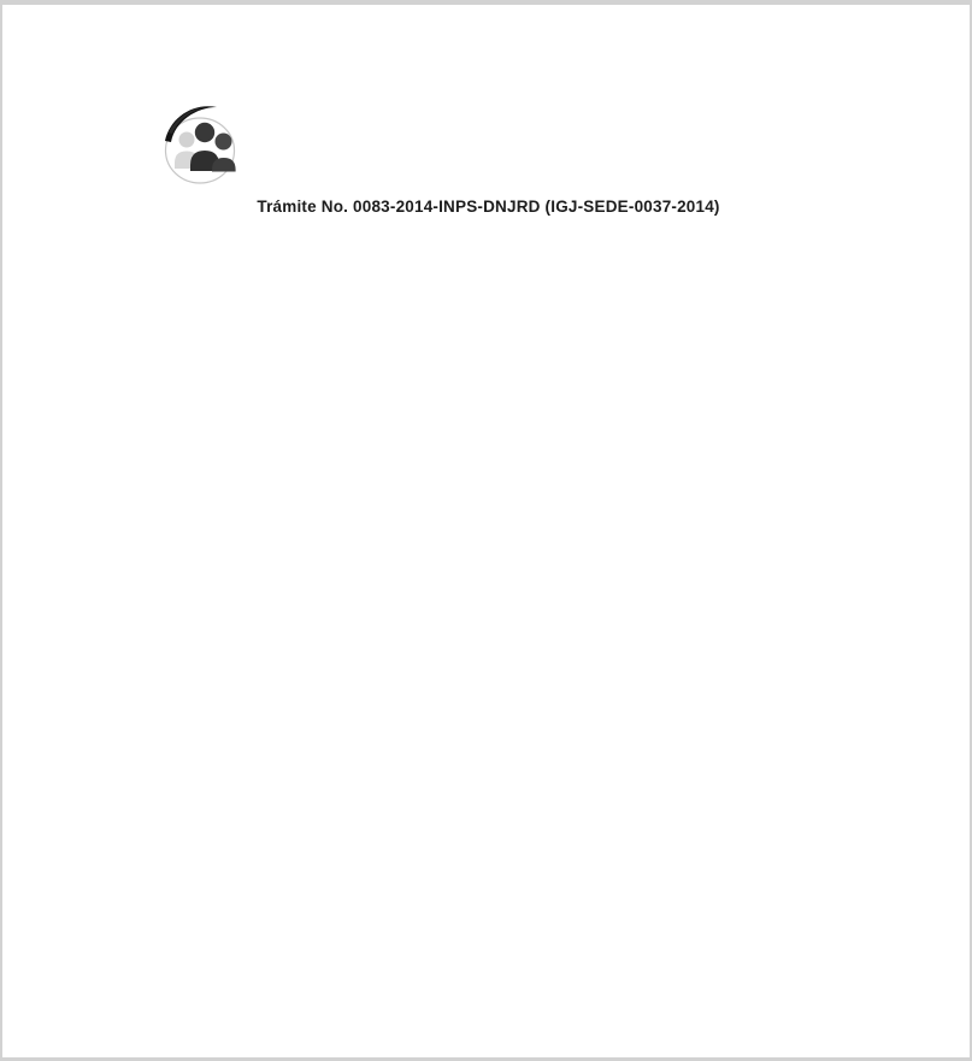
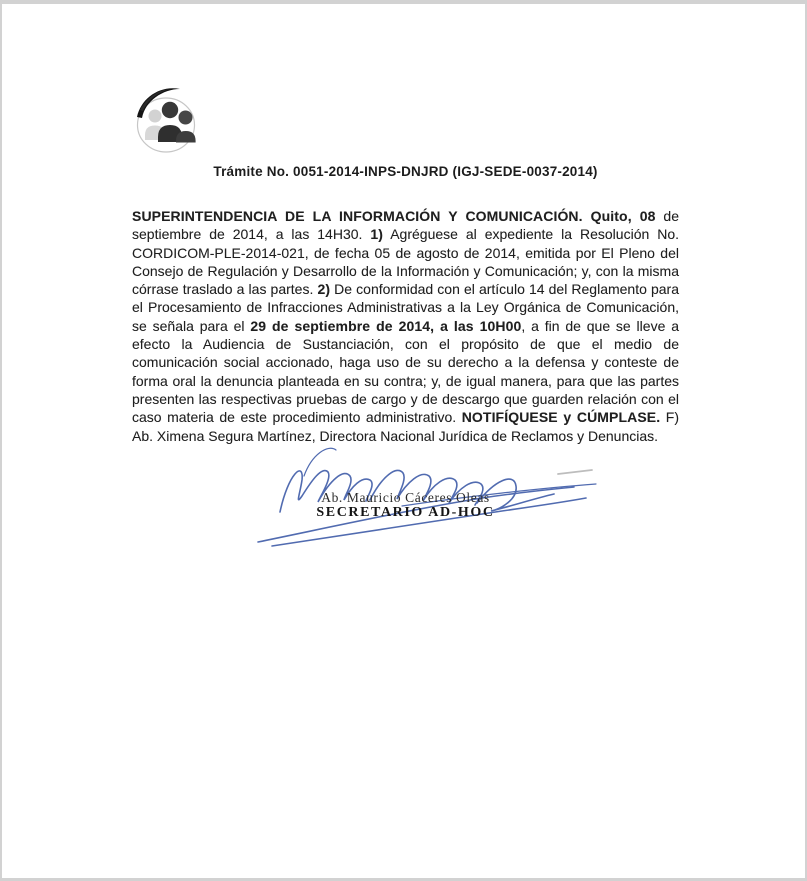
- Trámite No. 0083-2014-INPS-DNJRD (IGJ-SEDE-0037-2014)
+ Trámite No. 0051-2014-INPS-DNJRD (IGJ-SEDE-0037-2014)
+ SUPERINTENDENCIA DE LA INFORMACIÓN Y COMUNICACIÓN. Quito, 08 de septiembre de 2014, a las 14H30. 1) Agréguese al expediente la Resolución No. CORDICOM-PLE-2014-021, de fecha 05 de agosto de 2014, emitida por El Pleno del Consejo de Regulación y Desarrollo de la Información y Comunicación; y, con la misma córrase traslado a las partes. 2) De conformidad con el artículo 14 del Reglamento para el Procesamiento de Infracciones Administrativas a la Ley Orgánica de Comunicación, se señala para el 29 de septiembre de 2014, a las 10H00, a fin de que se lleve a efecto la Audiencia de Sustanciación, con el propósito de que el medio de comunicación social accionado, haga uso de su derecho a la defensa y conteste de forma oral la denuncia planteada en su contra; y, de igual manera, para que las partes presenten las respectivas pruebas de cargo y de descargo que guarden relación con el caso materia de este procedimiento administrativo. NOTIFÍQUESE y CÚMPLASE. F) Ab. Ximena Segura Martínez, Directora Nacional Jurídica de Reclamos y Denuncias.
+ Ab. Mauricio Cáceres Oleas
+ SECRETARIO AD-HOC
